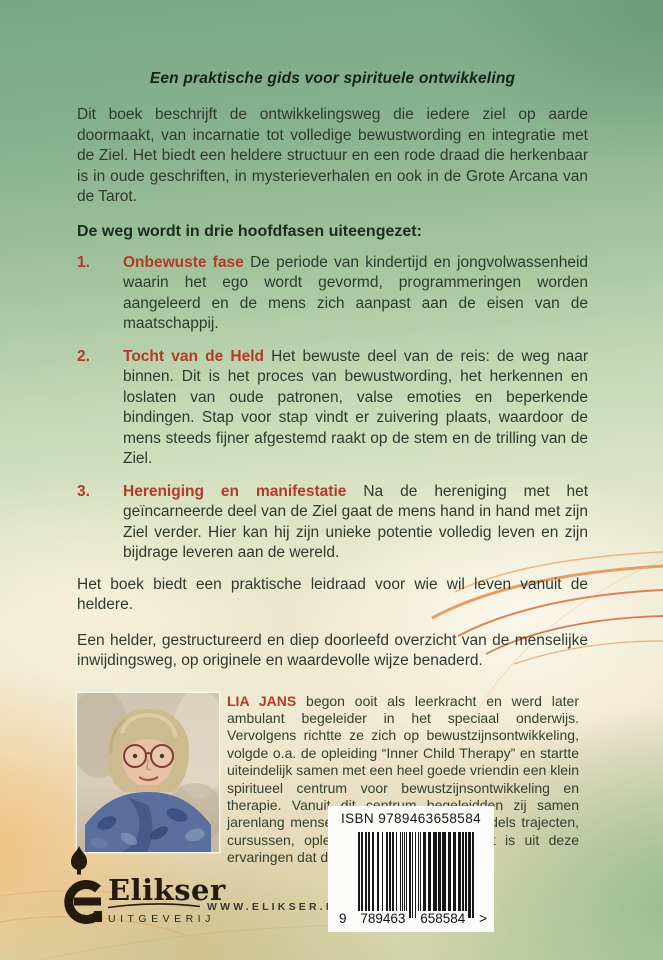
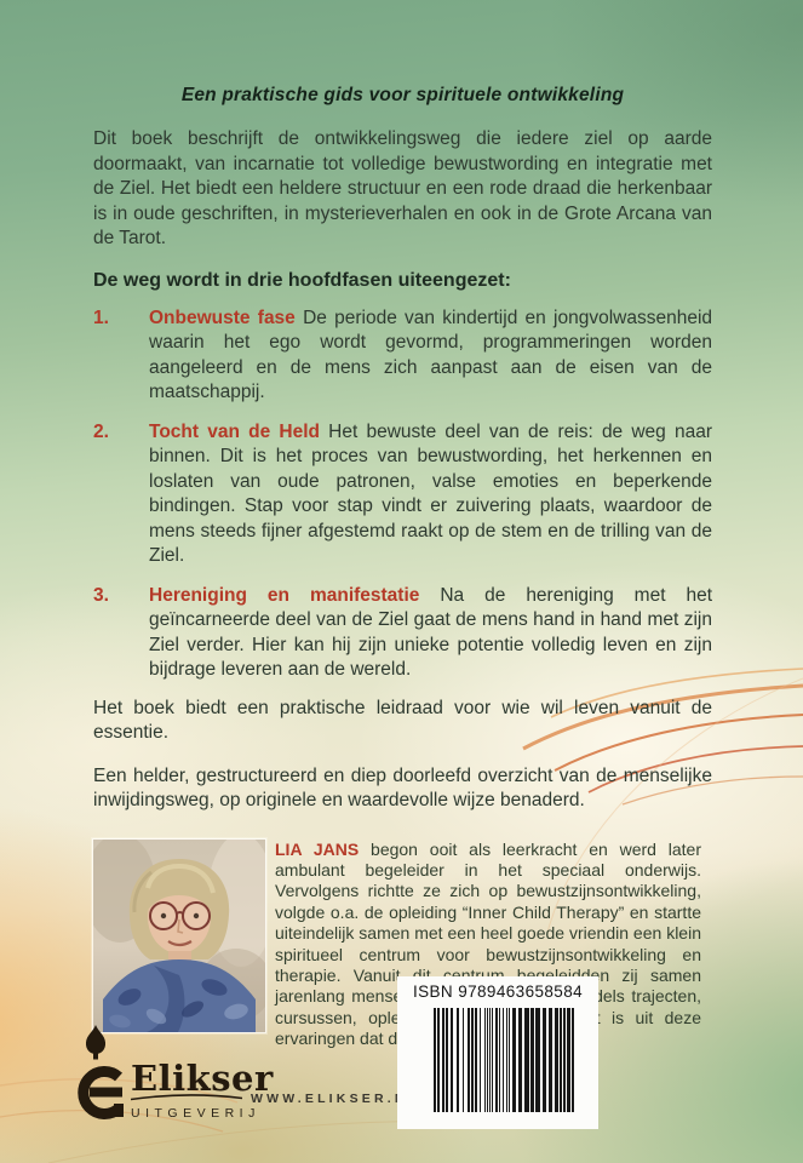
  Een praktische gids voor spirituele ontwikkeling
  Dit boek beschrijft de ontwikkelingsweg die iedere ziel op aarde doormaakt, van incarnatie tot volledige bewustwording en integratie met de Ziel. Het biedt een heldere structuur en een rode draad die herkenbaar is in oude geschriften, in mysterieverhalen en ook in de Grote Arcana van de Tarot.
  De weg wordt in drie hoofdfasen uiteengezet:
  1.
  Onbewuste fase De periode van kindertijd en jongvolwassenheid waarin het ego wordt gevormd, programmeringen worden aangeleerd en de mens zich aanpast aan de eisen van de maatschappij.
  2.
  Tocht van de Held Het bewuste deel van de reis: de weg naar binnen. Dit is het proces van bewustwording, het herkennen en loslaten van oude patronen, valse emoties en beperkende bindingen. Stap voor stap vindt er zuivering plaats, waardoor de mens steeds fijner afgestemd raakt op de stem en de trilling van de Ziel.
  3.
  Hereniging en manifestatie Na de hereniging met het geïncarneerde deel van de Ziel gaat de mens hand in hand met zijn Ziel verder. Hier kan hij zijn unieke potentie volledig leven en zijn bijdrage leveren aan de wereld.
- Het boek biedt een praktische leidraad voor wie wil leven vanuit de heldere.
+ Het boek biedt een praktische leidraad voor wie wil leven vanuit de essentie.
  Een helder, gestructureerd en diep doorleefd overzicht van de menselijke inwijdingsweg, op originele en waardevolle wijze benaderd.
  LIA JANS begon ooit als leerkracht en werd later ambulant begeleider in het speciaal onderwijs. Vervolgens richtte ze zich op bewustzijnsontwikkeling, volgde o.a. de opleiding “Inner Child Therapy” en startte uiteindelijk samen met een heel goede vriendin een klein spiritueel centrum voor bewustzijnsontwikkeling en therapie. Vanuit dit centrum begeleidden zij samen jarenlang mensdels trajecten, cursussen, ople is uit deze ervaringen dat d
  Elikser
  UITGEVERIJ
  WWW.ELIKSER.
  ISBN 9789463658584
- 9
- 789463
- 658584
- >
